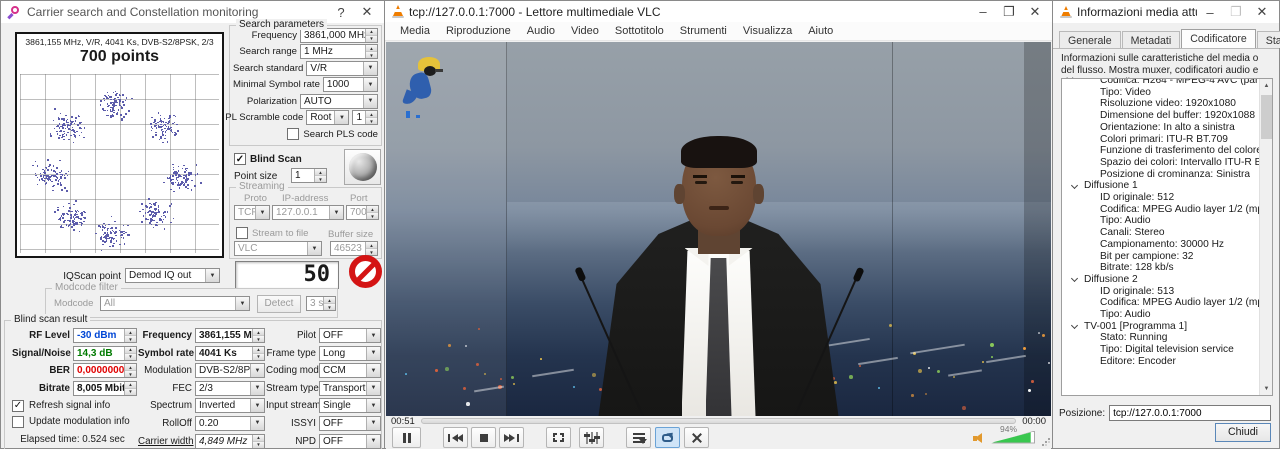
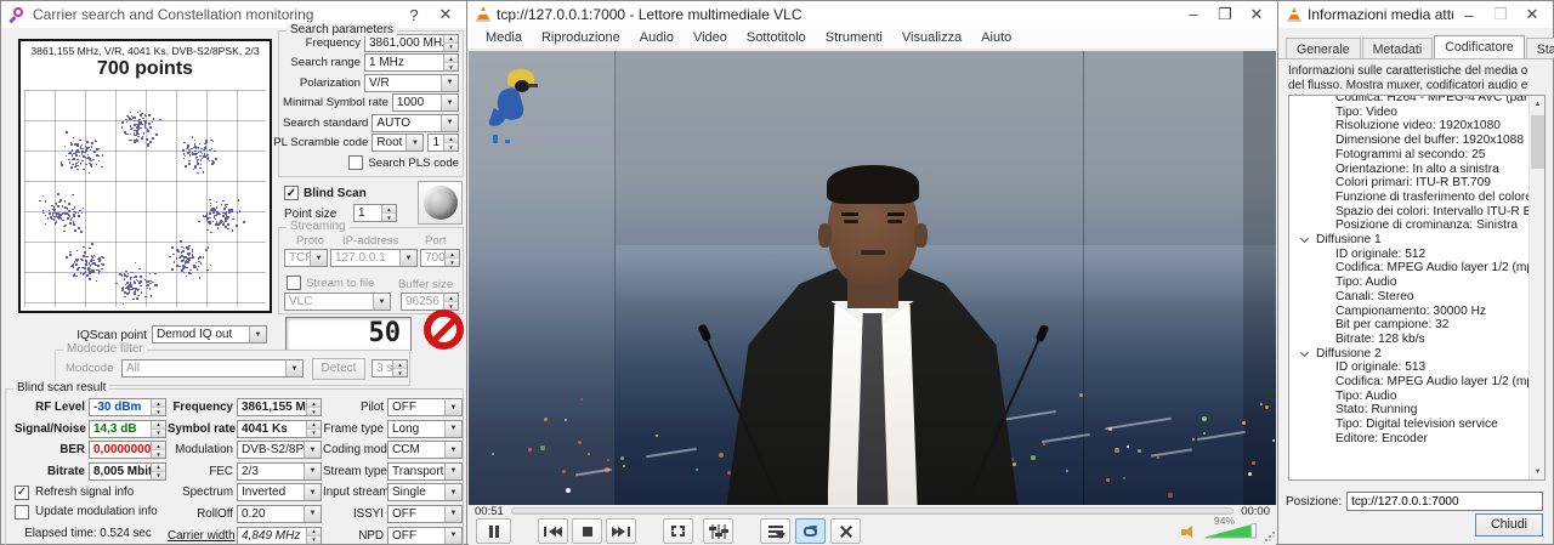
  Carrier search and Constellation monitoring
  ?
  ✕
  3861,155 MHz, V/R, 4041 Ks, DVB-S2/8PSK, 2/3
  700 points
  Search parameters
  Frequency
  3861,000 MH
  Search range
  1 MHz
- Search standard
+ Polarization
  V/R
  Minimal Symbol rate
  1000
- Polarization
+ Search standard
  AUTO
  PL Scramble code
  Root
  1
  Search PLS code
  ✓
  Blind Scan
  Point size
  1
  Streaming
  Proto
  IP-address
  Port
  127.0.0.1
  700
  Stream to file
  Buffer size
  VLC
- 46523
+ 96256
  IQScan point
  Demod IQ out
  50
  Modcode filter
  Modcode
  All
  Detect
  Blind scan result
  RF Level
  -30 dBm
  Signal/Noise
  14,3 dB
  BER
  0,0000000
  Bitrate
  8,005 Mbit
  ✓
  Refresh signal info
  Update modulation info
  Elapsed time: 0.524 sec
  Frequency
  3861,155 M
  Symbol rate
  4041 Ks
  Modulation
  DVB-S2/8P
  FEC
  2/3
  Spectrum
  Inverted
  RollOff
  0.20
  Carrier width
  4,849 MHz
  Pilot
  OFF
  Frame type
  Long
  Coding mod
  CCM
  Stream type
  Transport
  Input stream
  Single
  ISSYI
  OFF
  NPD
  OFF
  tcp://127.0.0.1:7000 - Lettore multimediale VLC
  –
  ❐
  ✕
  Media
  Riproduzione
  Audio
  Video
  Sottotitolo
  Strumenti
  Visualizza
  Aiuto
  00:51
  00:00
  94%
  Informazioni media att
  –
  ❐
  ✕
  Generale
  Metadati
  Codificatore
  Informazioni sulle caratteristiche del media o del flusso. Mostra muxer, codificatori audio e
  Codifica: H264 - MPEG-4 AVC (par
  Tipo: Video
  Risoluzione video: 1920x1080
  Dimensione del buffer: 1920x1088
+ Fotogrammi al secondo: 25
  Orientazione: In alto a sinistra
  Colori primari: ITU-R BT.709
  Funzione di trasferimento del color
  Spazio dei colori: Intervallo ITU-R B
  Posizione di crominanza: Sinistra
  Diffusione 1
  ID originale: 512
  Codifica: MPEG Audio layer 1/2 (m
  Tipo: Audio
  Canali: Stereo
  Campionamento: 30000 Hz
  Bit per campione: 32
  Bitrate: 128 kb/s
  Diffusione 2
  ID originale: 513
  Codifica: MPEG Audio layer 1/2 (m
  Tipo: Audio
- TV-001 [Programma 1]
  Stato: Running
  Tipo: Digital television service
  Editore: Encoder
  Posizione:
  tcp://127.0.0.1:7000
  Chiudi
